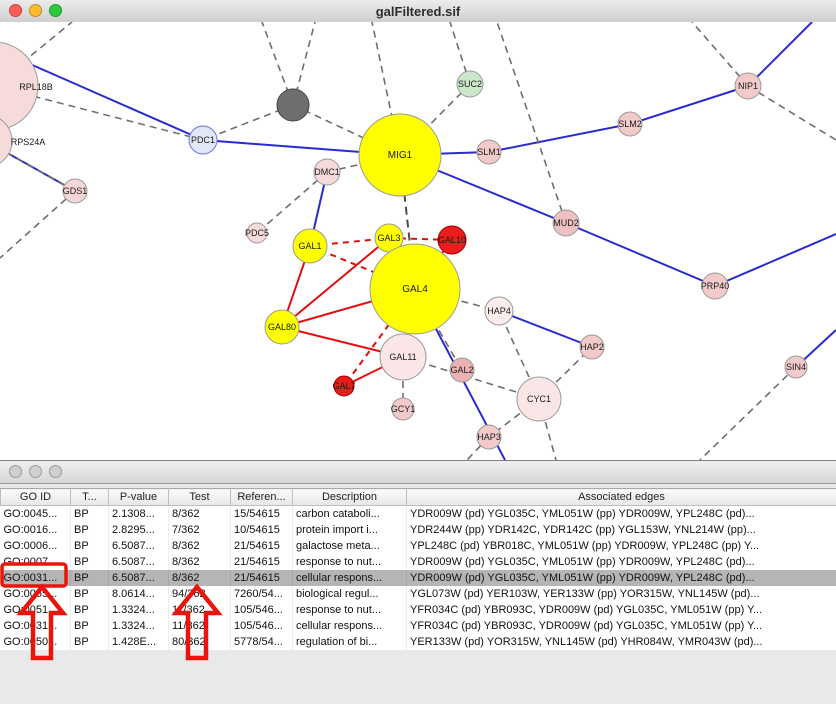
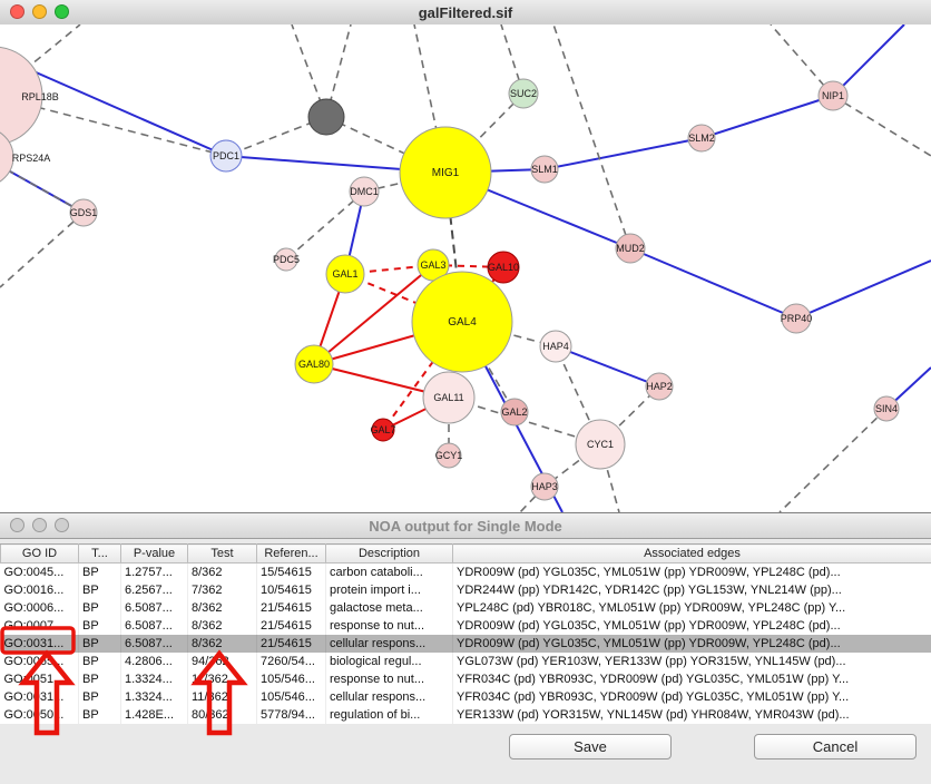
  galFiltered.sif
  RPL18B
  RPS24A
  GDS1
  PDC1
  MIG1
  SUC2
  SLM1
  SLM2
  NIP1
  DMC1
  PDC5
  MUD2
  GAL1
  GAL3
  GAL10
  GAL4
  GAL80
  HAP4
  HAP2
  GAL11
  GAL2
  GAL7
  GCY1
  CYC1
  HAP3
  PRP40
  SIN4
+ NOA output for Single Mode
  GO ID	T...	P-value	Test	Referen...	Description	Associated edges
- GO:0045...	BP	2.1308...	8/362	15/54615	carbon cataboli...	YDR009W (pd) YGL035C, YML051W (pp) YDR009W, YPL248C (pd)...
+ GO:0045...	BP	1.2757...	8/362	15/54615	carbon cataboli...	YDR009W (pd) YGL035C, YML051W (pp) YDR009W, YPL248C (pd)...
- GO:0016...	BP	2.8295...	7/362	10/54615	protein import i...	YDR244W (pp) YDR142C, YDR142C (pp) YGL153W, YNL214W (pp)...
+ GO:0016...	BP	6.2567...	7/362	10/54615	protein import i...	YDR244W (pp) YDR142C, YDR142C (pp) YGL153W, YNL214W (pp)...
  GO:0006...	BP	6.5087...	8/362	21/54615	galactose meta...	YPL248C (pd) YBR018C, YML051W (pp) YDR009W, YPL248C (pp) Y...
  GO:0007...	BP	6.5087...	8/362	21/54615	response to nut...	YDR009W (pd) YGL035C, YML051W (pp) YDR009W, YPL248C (pd)...
  GO:0031...	BP	6.5087...	8/362	21/54615	cellular respons...	YDR009W (pd) YGL035C, YML051W (pp) YDR009W, YPL248C (pd)...
- GO:00..	BP	8.0614...	94/6	7260/54...	biological regul...	YGL073W (pd) YER103W, YER133W (pp) YOR315W, YNL145W (pd)...
+ GO:00..	BP	4.2806...	94/6	7260/54...	biological regul...	YGL073W (pd) YER103W, YER133W (pp) YOR315W, YNL145W (pd)...
  GO0051...	BP	1.3324...	1/362	105/546...	response to nut...	YFR034C (pd) YBR093C, YDR009W (pd) YGL035C, YML051W (pp) Y...
  GO:031.	BP	1.3324...	11/62	105/546...	cellular respons...	YFR034C (pd) YBR093C, YDR009W (pd) YGL035C, YML051W (pp) Y...
- GO:050.	BP	1.428E...	80362	5778/54...	regulation of bi...	YER133W (pd) YOR315W, YNL145W (pd) YHR084W, YMR043W (pd)...
+ GO:050.	BP	1.428E...	80362	5778/94...	regulation of bi...	YER133W (pd) YOR315W, YNL145W (pd) YHR084W, YMR043W (pd)...
+ Save
+ Cancel
